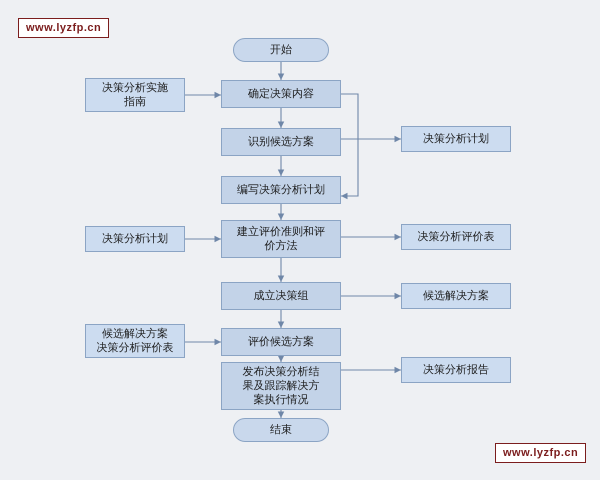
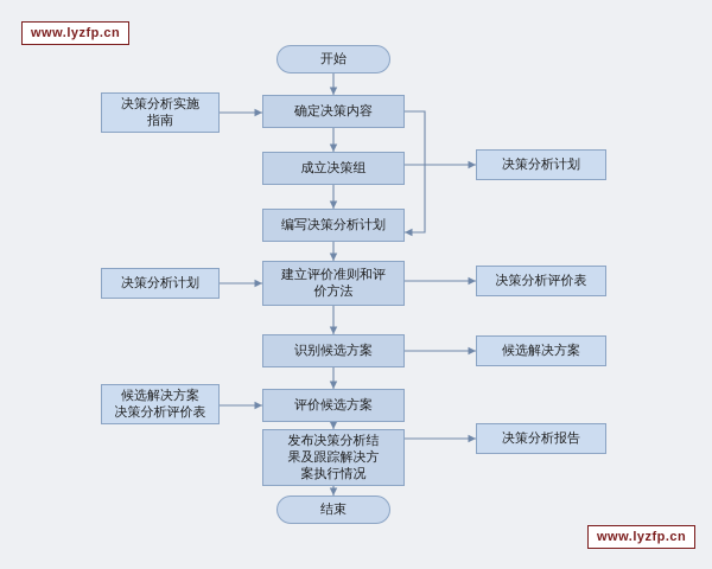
  开始
  确定决策内容
- 识别候选方案
+ 成立决策组
  编写决策分析计划
  建立评价准则和评
  价方法
- 成立决策组
+ 识别候选方案
  评价候选方案
  发布决策分析结
  果及跟踪解决方
  案执行情况
  结束
  决策分析实施
  指南
  决策分析计划
  候选解决方案
  决策分析评价表
  决策分析计划
  决策分析评价表
  候选解决方案
  决策分析报告
  www.lyzfp.cn
  www.lyzfp.cn
